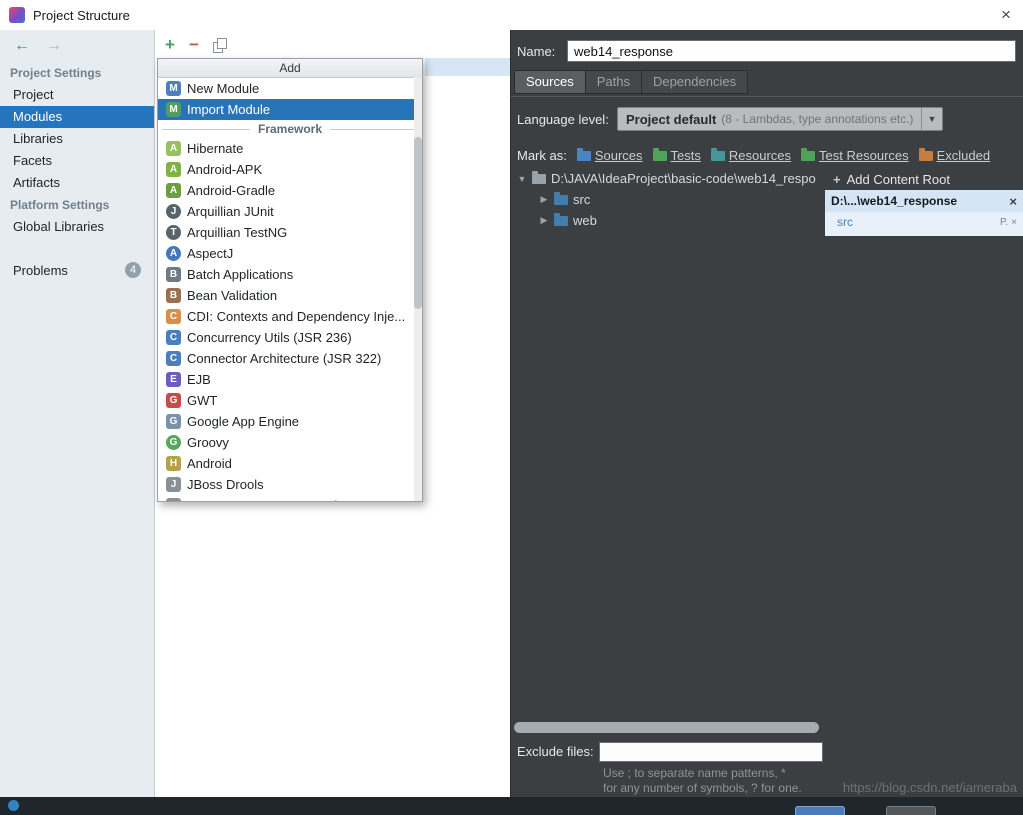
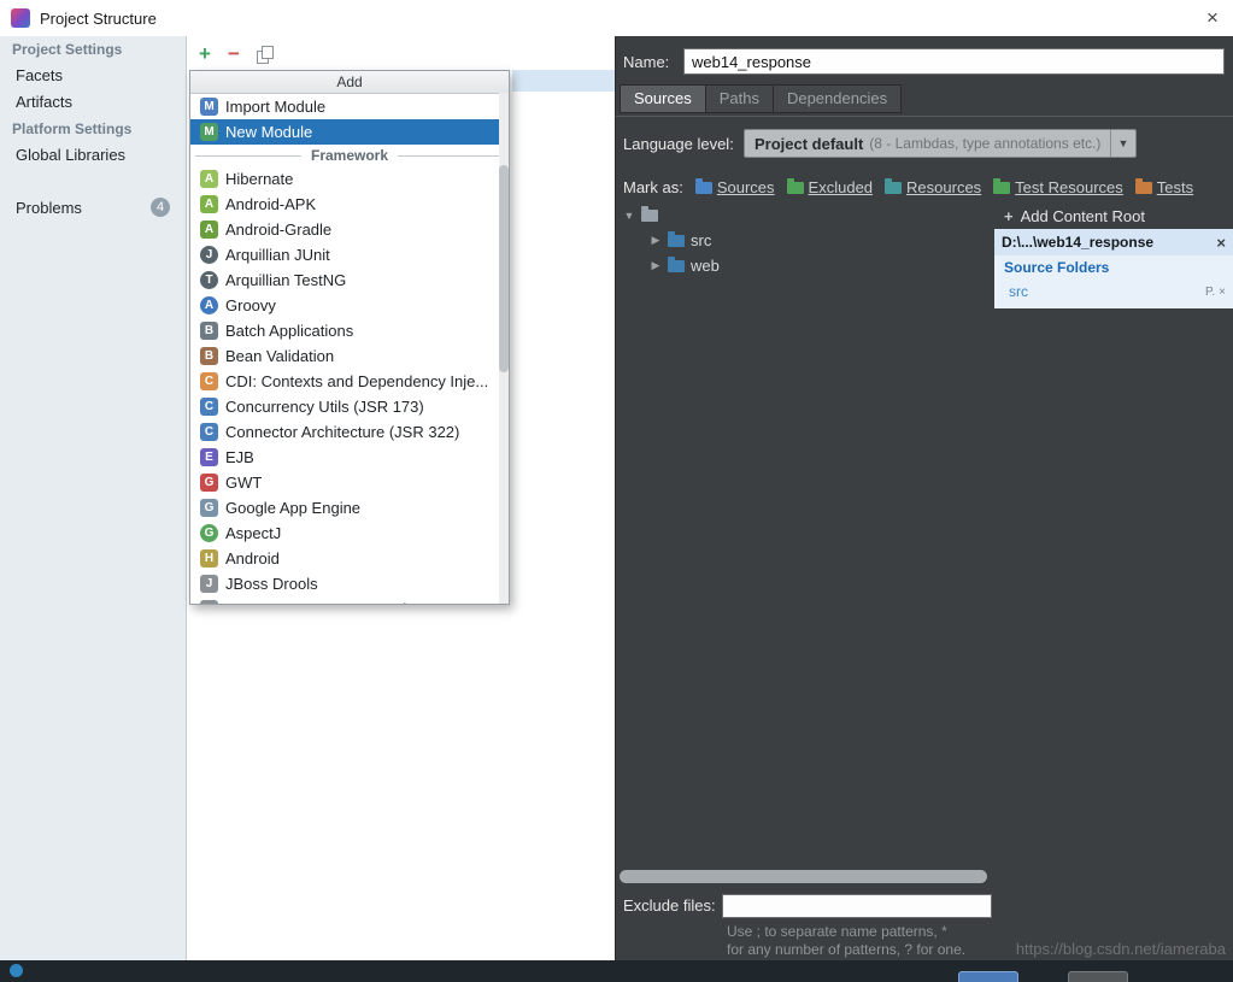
  Project Structure
  ×
- ←
- →
  Project Settings
- Project
- Modules
- Libraries
  Facets
  Artifacts
  Platform Settings
  Global Libraries
  Problems
  4
  +
  −
  Add
  M
- New Module
+ Import Module
  M
- Import Module
+ New Module
  Framework
  A
  Hibernate
  A
  Android-APK
  A
  Android-Gradle
  J
  Arquillian JUnit
  T
  Arquillian TestNG
  A
- AspectJ
+ Groovy
  B
  Batch Applications
  B
  Bean Validation
  C
  CDI: Contexts and Dependency Inje...
  C
- Concurrency Utils (JSR 236)
+ Concurrency Utils (JSR 173)
  C
  Connector Architecture (JSR 322)
  E
  EJB
  G
  GWT
  G
  Google App Engine
  G
- Groovy
+ AspectJ
  H
  Android
  J
  JBoss Drools
  Name:
  web14_response
  Sources
  Paths
  Dependencies
  Language level:
  Project default
  (8 - Lambdas, type annotations etc.)
  ▼
  Mark as:
  Sources
- Tests
+ Excluded
  Resources
  Test Resources
- Excluded
+ Tests
  ▼
- D:\JAVA\IdeaProject\basic-code\web14_respo
  ▶
  src
  ▶
  web
  +
  Add Content Root
  D:\...\web14_response
  ×
+ Source Folders
  src
  P.
  ×
  Exclude files:
  Use ; to separate name patterns, *
- for any number of symbols, ? for one.
+ for any number of patterns, ? for one.
  https://blog.csdn.net/iameraba
